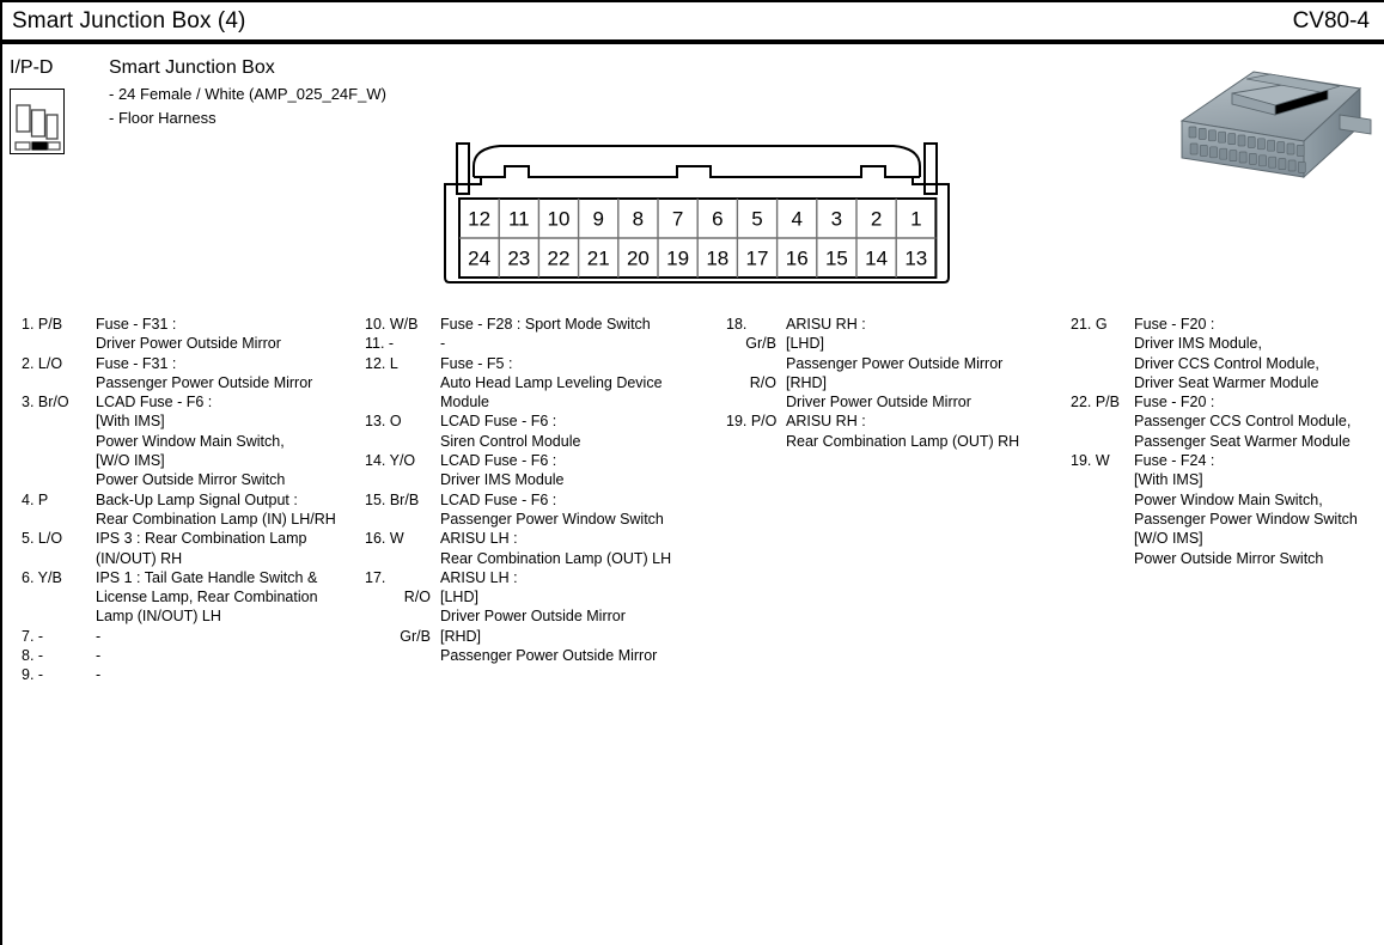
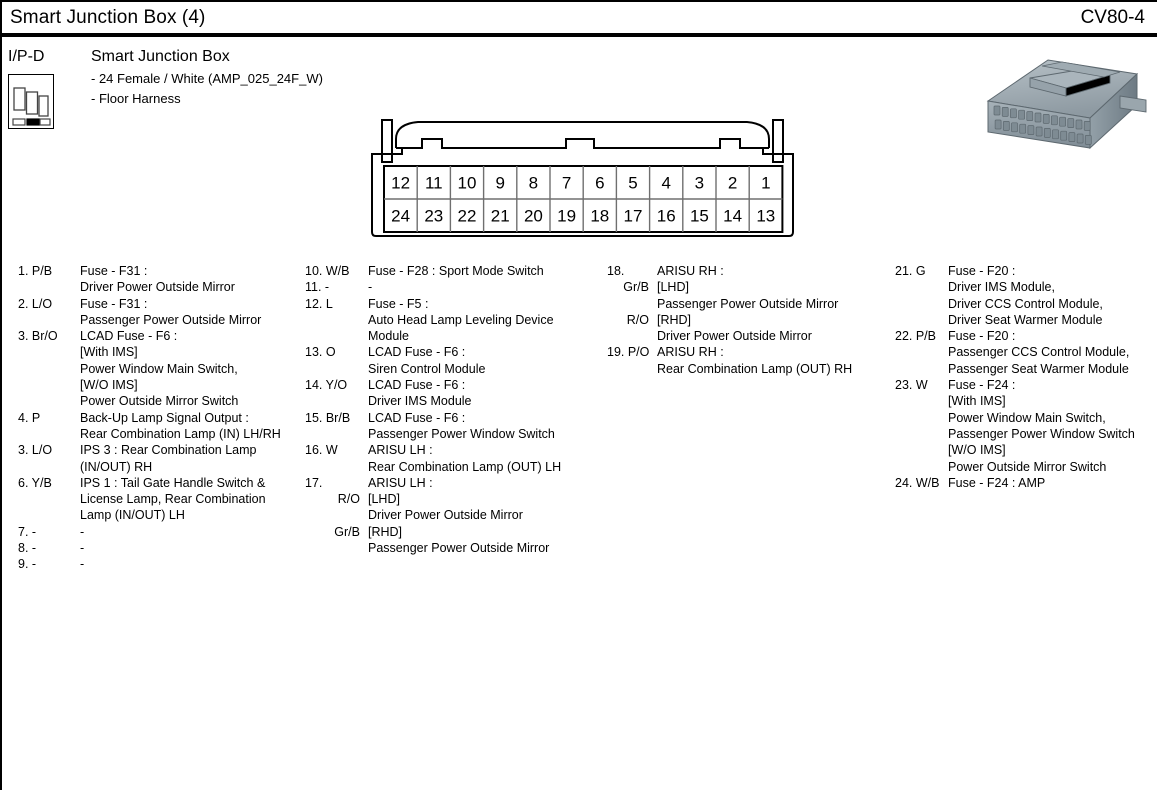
  Smart Junction Box (4)
  CV80-4
  I/P-D
  Smart Junction Box
  - 24 Female / White (AMP_025_24F_W)
  - Floor Harness
  12
  24
  11
  23
  10
  22
  9
  21
  8
  20
  7
  19
  6
  18
  5
  17
  4
  16
  3
  15
  2
  14
  1
  13
  1. P/B
  Fuse - F31 :
  Driver Power Outside Mirror
  2. L/O
  Fuse - F31 :
  Passenger Power Outside Mirror
  3. Br/O
  LCAD Fuse - F6 :
  [With IMS]
  Power Window Main Switch,
  [W/O IMS]
  Power Outside Mirror Switch
  4. P
  Back-Up Lamp Signal Output :
  Rear Combination Lamp (IN) LH/RH
- 5. L/O
+ 3. L/O
  IPS 3 : Rear Combination Lamp
  (IN/OUT) RH
  6. Y/B
  IPS 1 : Tail Gate Handle Switch &
  License Lamp, Rear Combination
  Lamp (IN/OUT) LH
  7. -
  -
  8. -
  -
  9. -
  -
  10. W/B
  Fuse - F28 : Sport Mode Switch
  11. -
  -
  12. L
  Fuse - F5 :
  Auto Head Lamp Leveling Device
  Module
  13. O
  LCAD Fuse - F6 :
  Siren Control Module
  14. Y/O
  LCAD Fuse - F6 :
  Driver IMS Module
  15. Br/B
  LCAD Fuse - F6 :
  Passenger Power Window Switch
  16. W
  ARISU LH :
  Rear Combination Lamp (OUT) LH
  17.
  ARISU LH :
  R/O
  [LHD]
  Driver Power Outside Mirror
  Gr/B
  [RHD]
  Passenger Power Outside Mirror
  18.
  ARISU RH :
  Gr/B
  [LHD]
  Passenger Power Outside Mirror
  R/O
  [RHD]
  Driver Power Outside Mirror
  19. P/O
  ARISU RH :
  Rear Combination Lamp (OUT) RH
  21. G
  Fuse - F20 :
  Driver IMS Module,
  Driver CCS Control Module,
  Driver Seat Warmer Module
  22. P/B
  Fuse - F20 :
  Passenger CCS Control Module,
  Passenger Seat Warmer Module
- 19. W
+ 23. W
  Fuse - F24 :
  [With IMS]
  Power Window Main Switch,
  Passenger Power Window Switch
  [W/O IMS]
  Power Outside Mirror Switch
+ 24. W/B
+ Fuse - F24 : AMP
